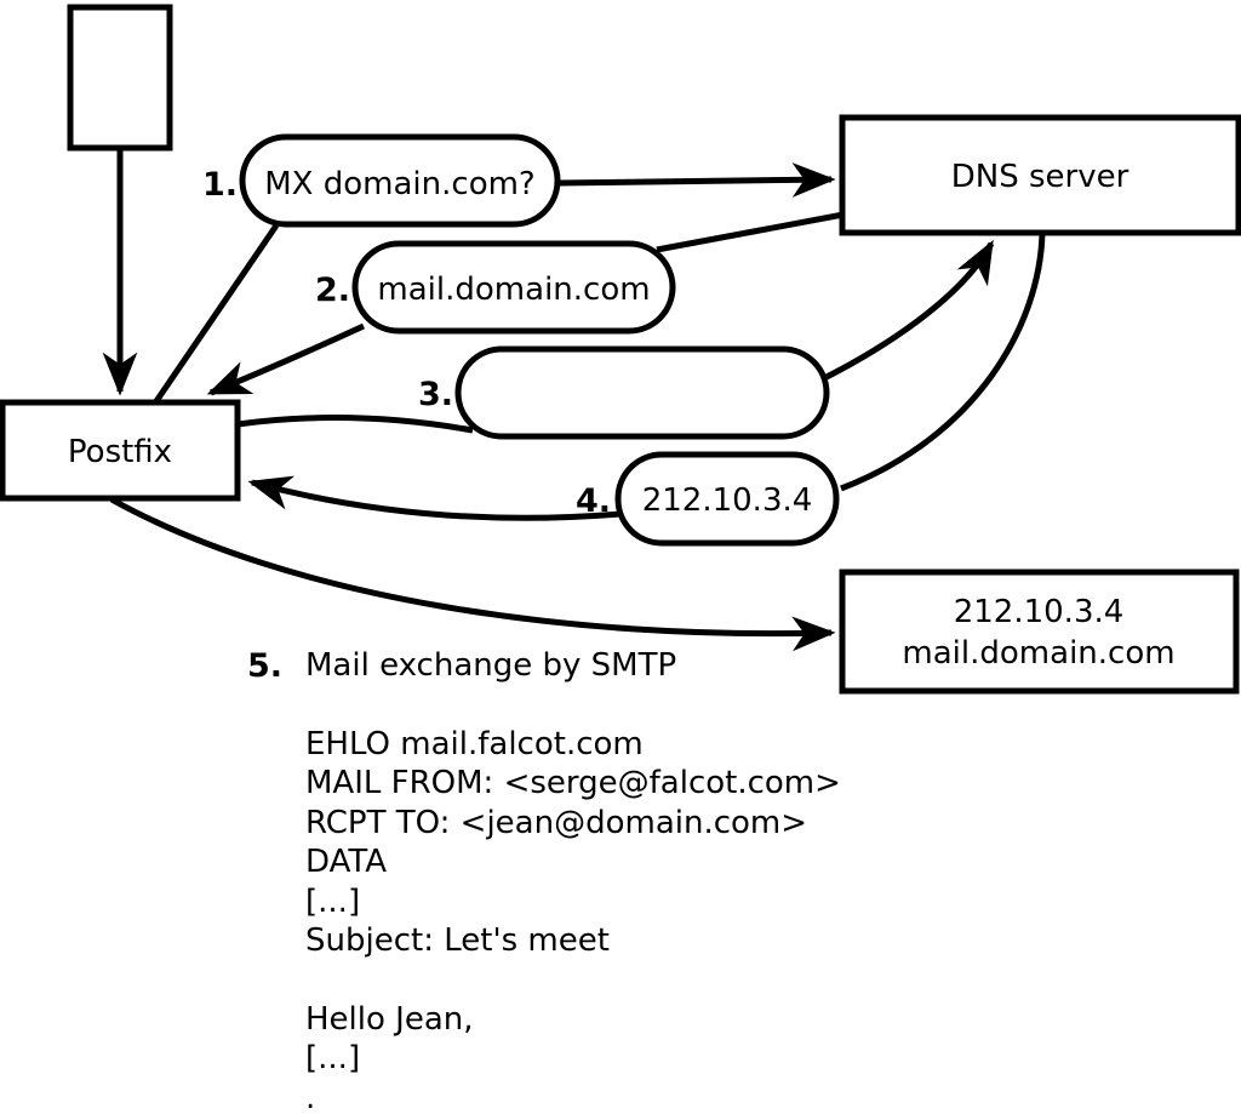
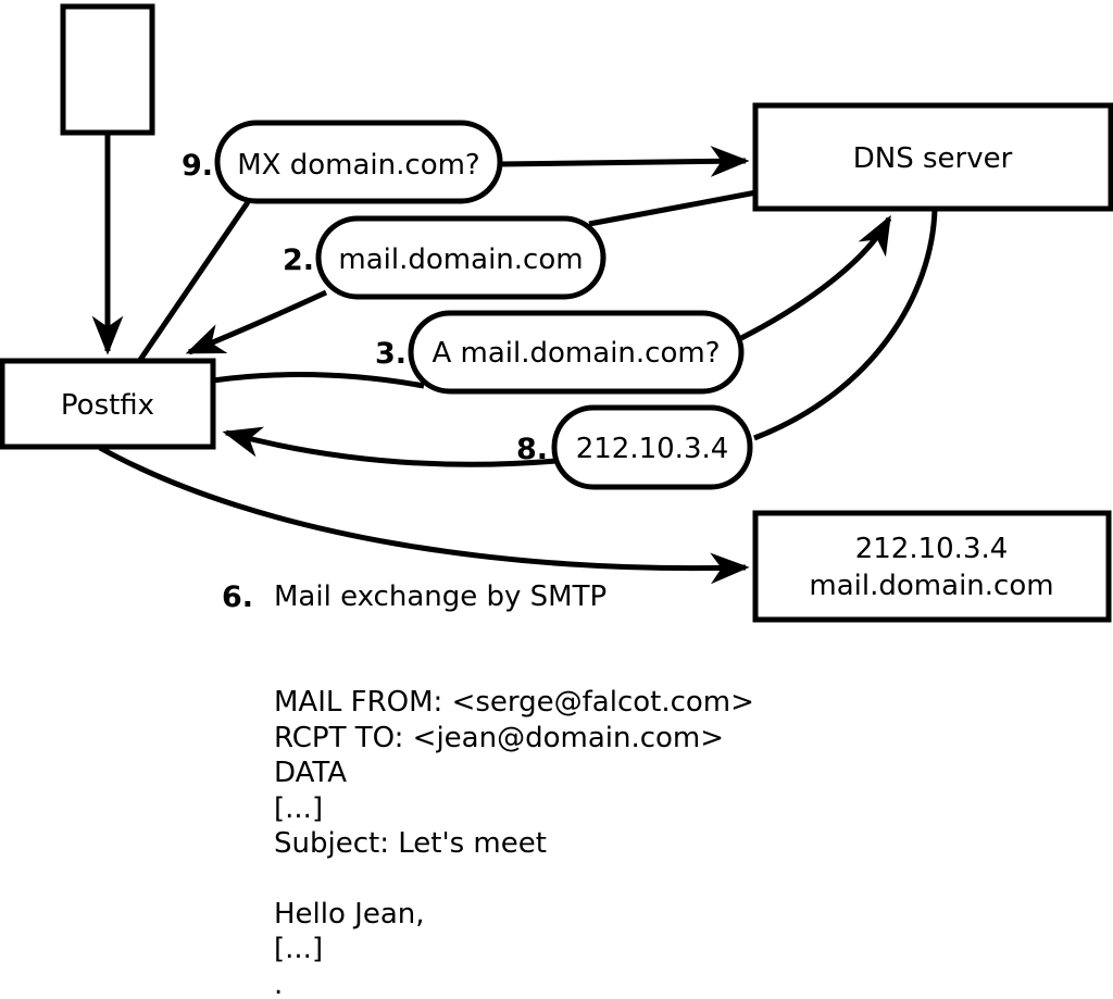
- 1.
+ 9.
  MX domain.com?
  2.
  mail.domain.com
  3.
+ A mail.domain.com?
- 4.
+ 8.
  212.10.3.4
  Postfix
  DNS server
  212.10.3.4
  mail.domain.com
- 5.
+ 6.
  Mail exchange by SMTP
- EHLO mail.falcot.com
  MAIL FROM: <serge@falcot.com>
  RCPT TO: <jean@domain.com>
  DATA
  [...]
  Subject: Let's meet
  Hello Jean,
  [...]
  .
